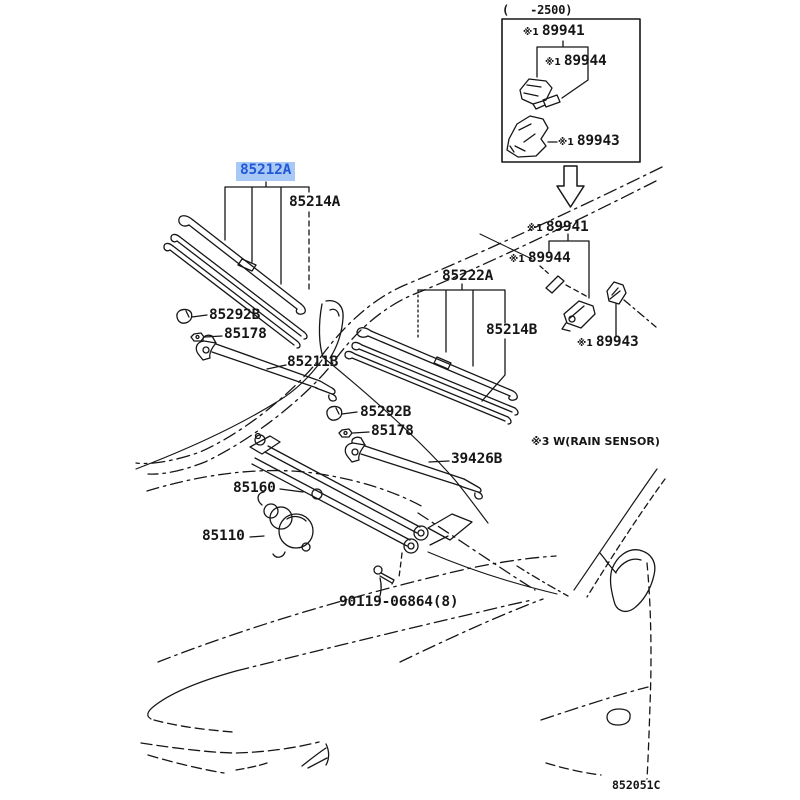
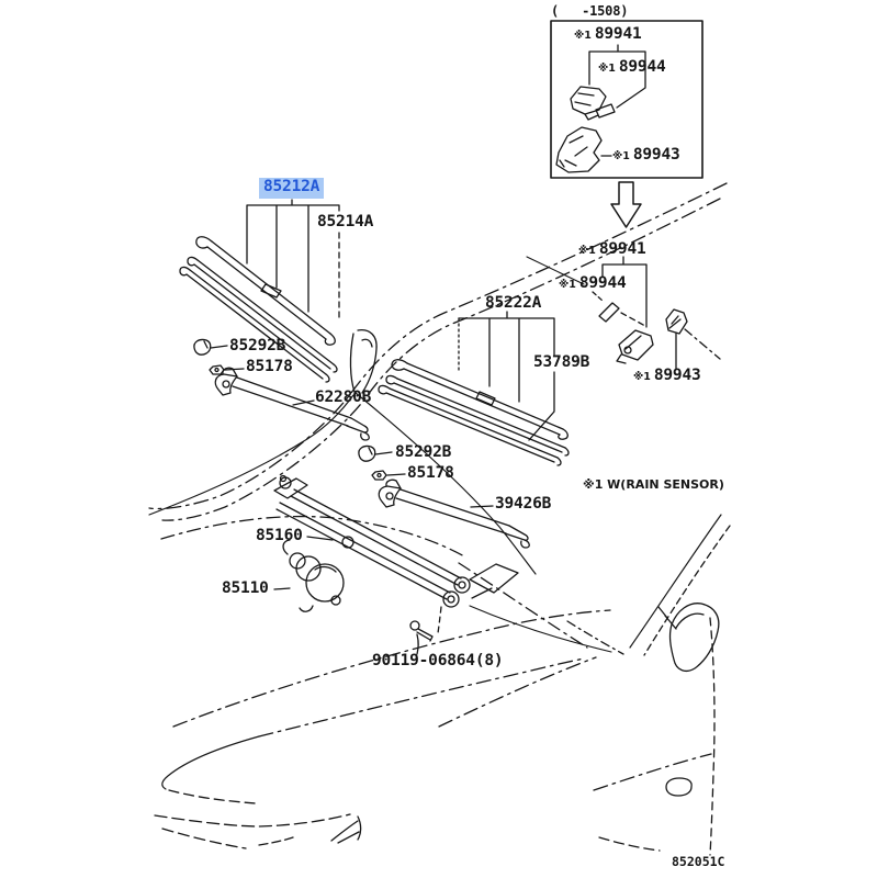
- ( -2500)
+ ( -1508)
  ※1 89941
  ※1 89944
  ※1 89943
  ※1 89941
  ※1 89944
  ※1 89943
  85212A
  85214A
  85222A
- 85214B
+ 53789B
  85292B
  85178
- 85211B
+ 62280B
  85292B
  85178
  39426B
- ※3 W(RAIN SENSOR)
+ ※1 W(RAIN SENSOR)
  85160
  85110
  90119-06864(8)
  852051C
